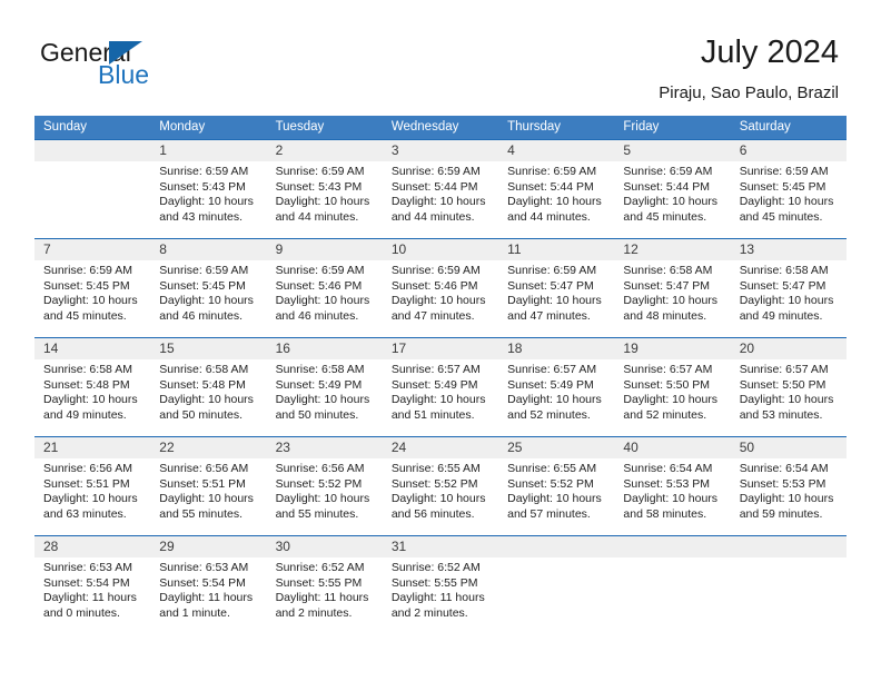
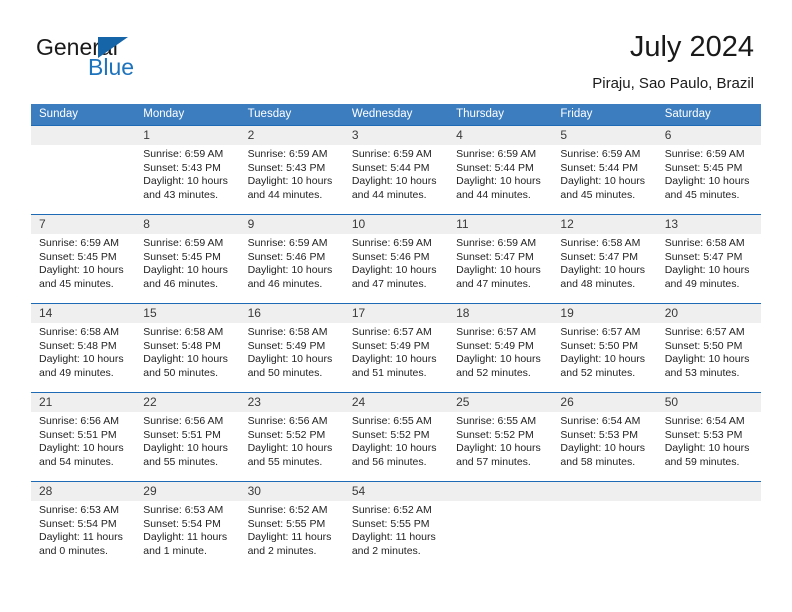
  General
  Blue
  July 2024
  Piraju, Sao Paulo, Brazil
  Sunday
  Monday
  Tuesday
  Wednesday
  Thursday
  Friday
  Saturday
  1
  2
  3
  4
  5
  6
  Sunrise: 6:59 AM
  Sunset: 5:43 PM
  Daylight: 10 hours
  and 43 minutes.
  Sunrise: 6:59 AM
  Sunset: 5:43 PM
  Daylight: 10 hours
  and 44 minutes.
  Sunrise: 6:59 AM
  Sunset: 5:44 PM
  Daylight: 10 hours
  and 44 minutes.
  Sunrise: 6:59 AM
  Sunset: 5:44 PM
  Daylight: 10 hours
  and 44 minutes.
  Sunrise: 6:59 AM
  Sunset: 5:44 PM
  Daylight: 10 hours
  and 45 minutes.
  Sunrise: 6:59 AM
  Sunset: 5:45 PM
  Daylight: 10 hours
  and 45 minutes.
  7
  8
  9
  10
  11
  12
  13
  Sunrise: 6:59 AM
  Sunset: 5:45 PM
  Daylight: 10 hours
  and 45 minutes.
  Sunrise: 6:59 AM
  Sunset: 5:45 PM
  Daylight: 10 hours
  and 46 minutes.
  Sunrise: 6:59 AM
  Sunset: 5:46 PM
  Daylight: 10 hours
  and 46 minutes.
  Sunrise: 6:59 AM
  Sunset: 5:46 PM
  Daylight: 10 hours
  and 47 minutes.
  Sunrise: 6:59 AM
  Sunset: 5:47 PM
  Daylight: 10 hours
  and 47 minutes.
  Sunrise: 6:58 AM
  Sunset: 5:47 PM
  Daylight: 10 hours
  and 48 minutes.
  Sunrise: 6:58 AM
  Sunset: 5:47 PM
  Daylight: 10 hours
  and 49 minutes.
  14
  15
  16
  17
  18
  19
  20
  Sunrise: 6:58 AM
  Sunset: 5:48 PM
  Daylight: 10 hours
  and 49 minutes.
  Sunrise: 6:58 AM
  Sunset: 5:48 PM
  Daylight: 10 hours
  and 50 minutes.
  Sunrise: 6:58 AM
  Sunset: 5:49 PM
  Daylight: 10 hours
  and 50 minutes.
  Sunrise: 6:57 AM
  Sunset: 5:49 PM
  Daylight: 10 hours
  and 51 minutes.
  Sunrise: 6:57 AM
  Sunset: 5:49 PM
  Daylight: 10 hours
  and 52 minutes.
  Sunrise: 6:57 AM
  Sunset: 5:50 PM
  Daylight: 10 hours
  and 52 minutes.
  Sunrise: 6:57 AM
  Sunset: 5:50 PM
  Daylight: 10 hours
  and 53 minutes.
  21
  22
  23
  24
  25
- 40
+ 26
  50
  Sunrise: 6:56 AM
  Sunset: 5:51 PM
  Daylight: 10 hours
- and 63 minutes.
+ and 54 minutes.
  Sunrise: 6:56 AM
  Sunset: 5:51 PM
  Daylight: 10 hours
  and 55 minutes.
  Sunrise: 6:56 AM
  Sunset: 5:52 PM
  Daylight: 10 hours
  and 55 minutes.
  Sunrise: 6:55 AM
  Sunset: 5:52 PM
  Daylight: 10 hours
  and 56 minutes.
  Sunrise: 6:55 AM
  Sunset: 5:52 PM
  Daylight: 10 hours
  and 57 minutes.
  Sunrise: 6:54 AM
  Sunset: 5:53 PM
  Daylight: 10 hours
  and 58 minutes.
  Sunrise: 6:54 AM
  Sunset: 5:53 PM
  Daylight: 10 hours
  and 59 minutes.
  28
  29
  30
- 31
+ 54
  Sunrise: 6:53 AM
  Sunset: 5:54 PM
  Daylight: 11 hours
  and 0 minutes.
  Sunrise: 6:53 AM
  Sunset: 5:54 PM
  Daylight: 11 hours
  and 1 minute.
  Sunrise: 6:52 AM
  Sunset: 5:55 PM
  Daylight: 11 hours
  and 2 minutes.
  Sunrise: 6:52 AM
  Sunset: 5:55 PM
  Daylight: 11 hours
  and 2 minutes.
